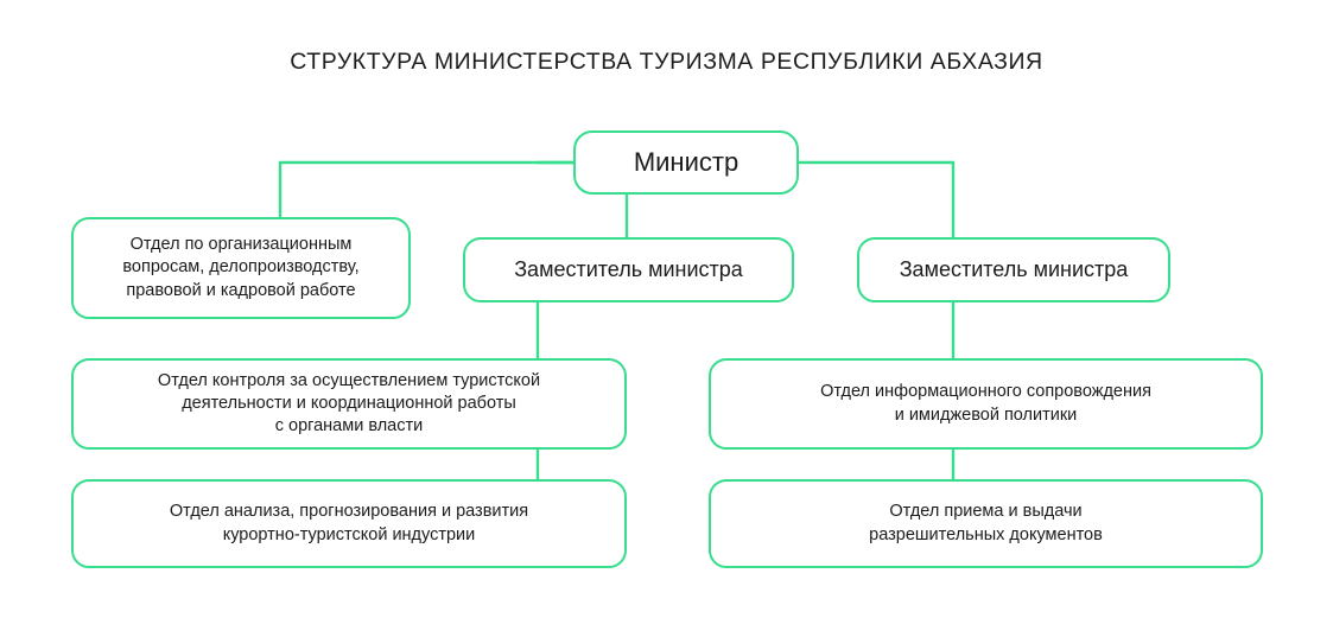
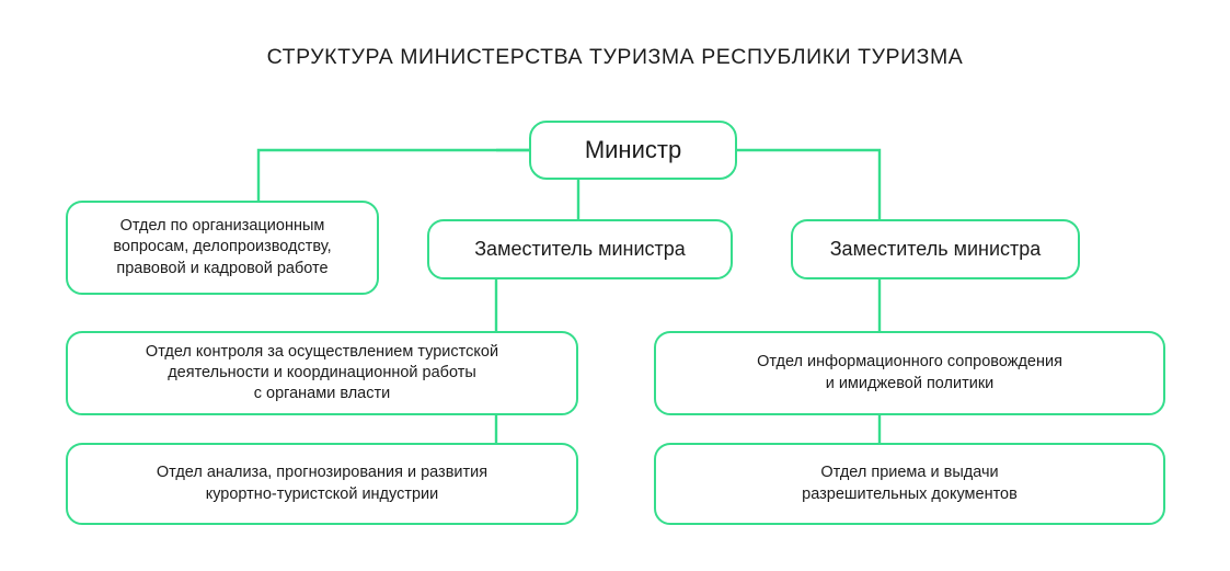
- СТРУКТУРА МИНИСТЕРСТВА ТУРИЗМА РЕСПУБЛИКИ АБХАЗИЯ
+ СТРУКТУРА МИНИСТЕРСТВА ТУРИЗМА РЕСПУБЛИКИ ТУРИЗМА
  Министр
  Отдел по организационным
  вопросам, делопроизводству,
  правовой и кадровой работе
  Заместитель министра
  Заместитель министра
  Отдел контроля за осуществлением туристской
  деятельности и координационной работы
  с органами власти
  Отдел информационного сопровождения
  и имиджевой политики
  Отдел анализа, прогнозирования и развития
  курортно-туристской индустрии
  Отдел приема и выдачи
  разрешительных документов
